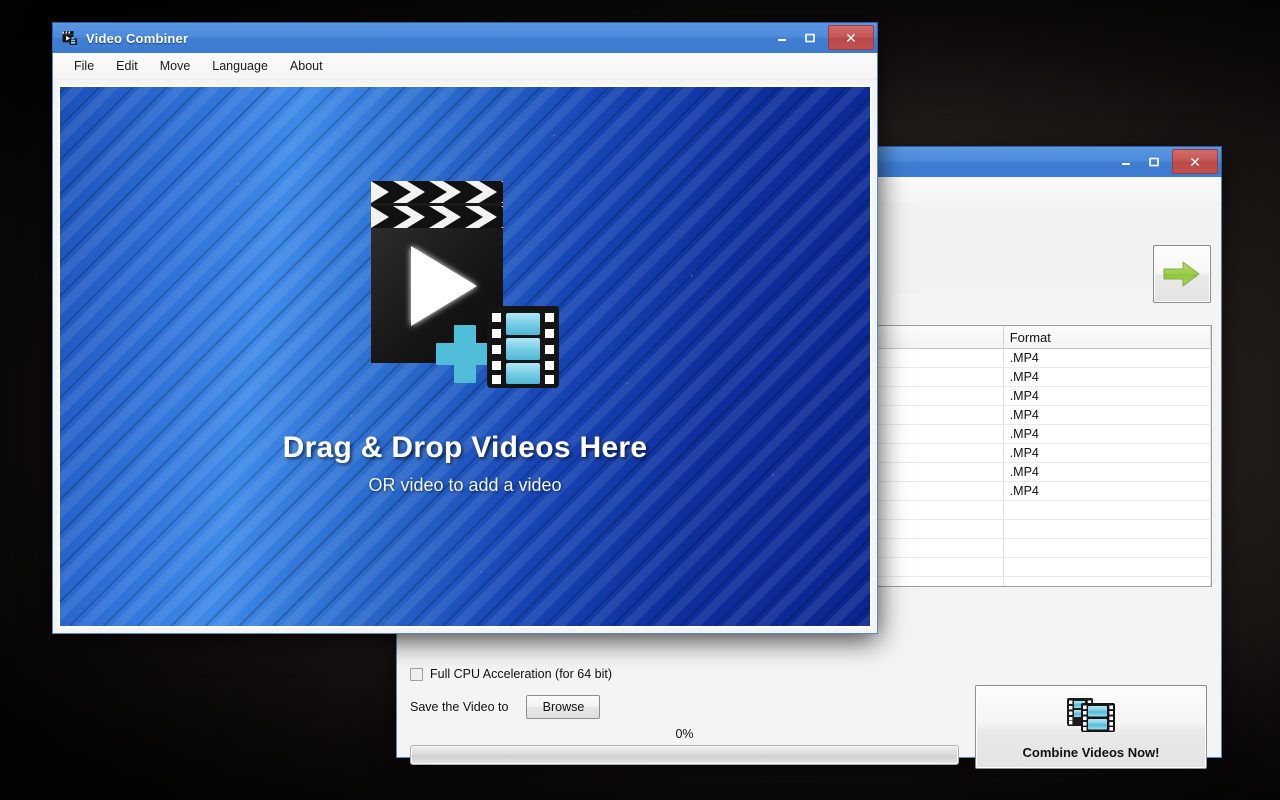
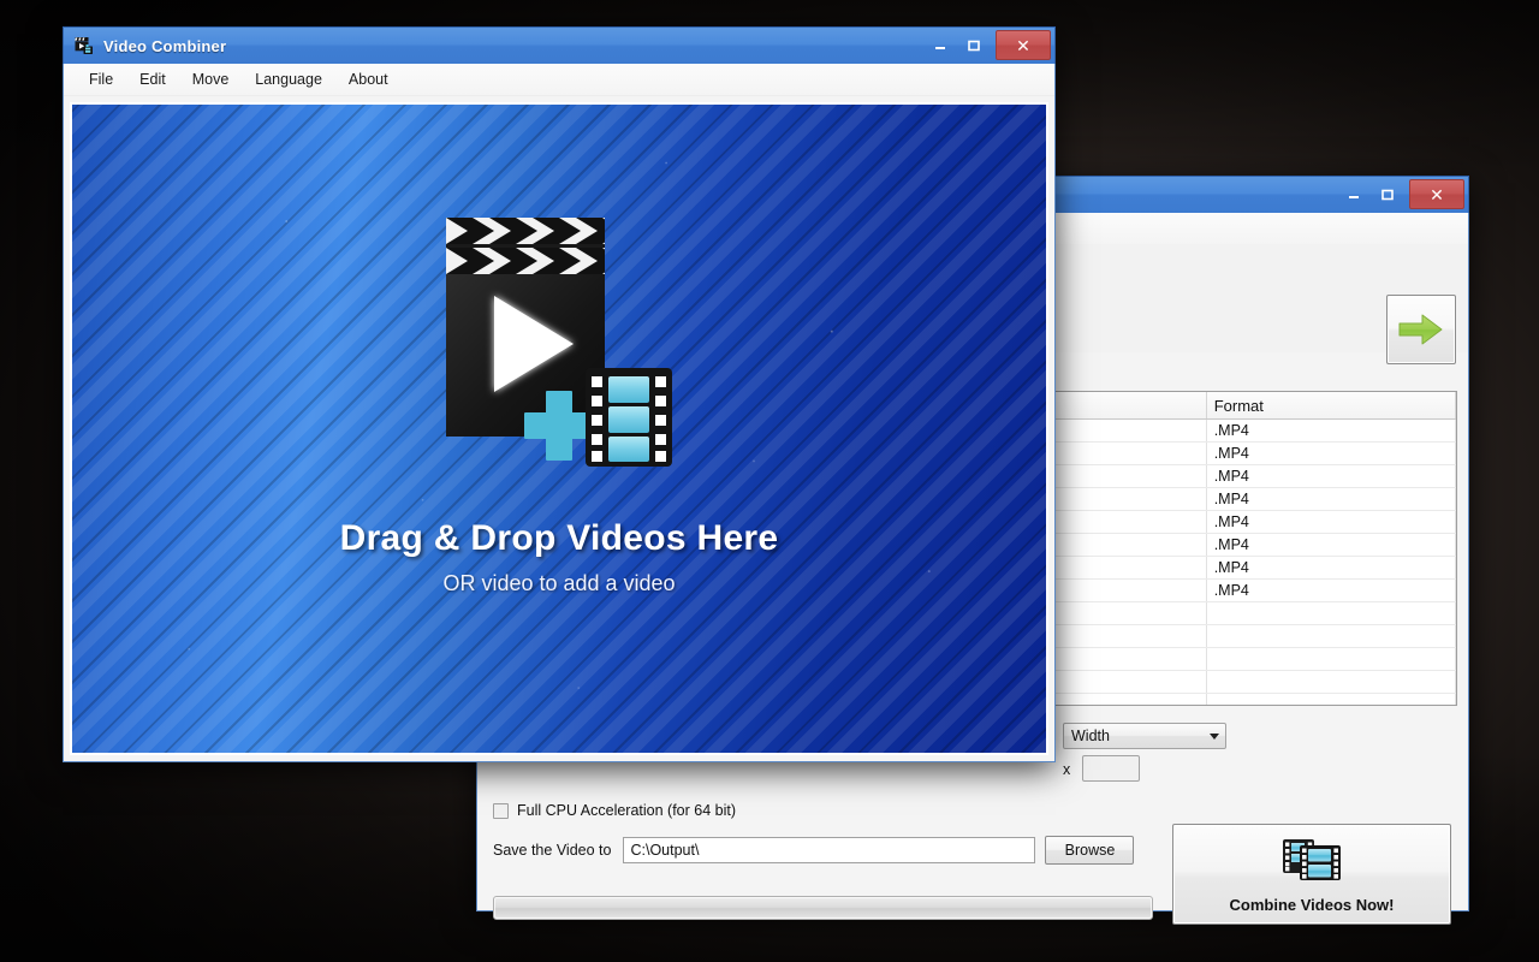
  ✕
  	Format
  	.MP4
  	.MP4
  	.MP4
  	.MP4
  	.MP4
  	.MP4
  	.MP4
  	.MP4
+ Width
+ x
  Full CPU Acceleration (for 64 bit)
  Save the Video to
+ C:\Output\
  Browse
- 0%
  Combine Videos Now!
  Video Combiner
  ✕
  File
  Edit
  Move
  Language
  About
  Drag & Drop Videos Here
  OR video to add a video
